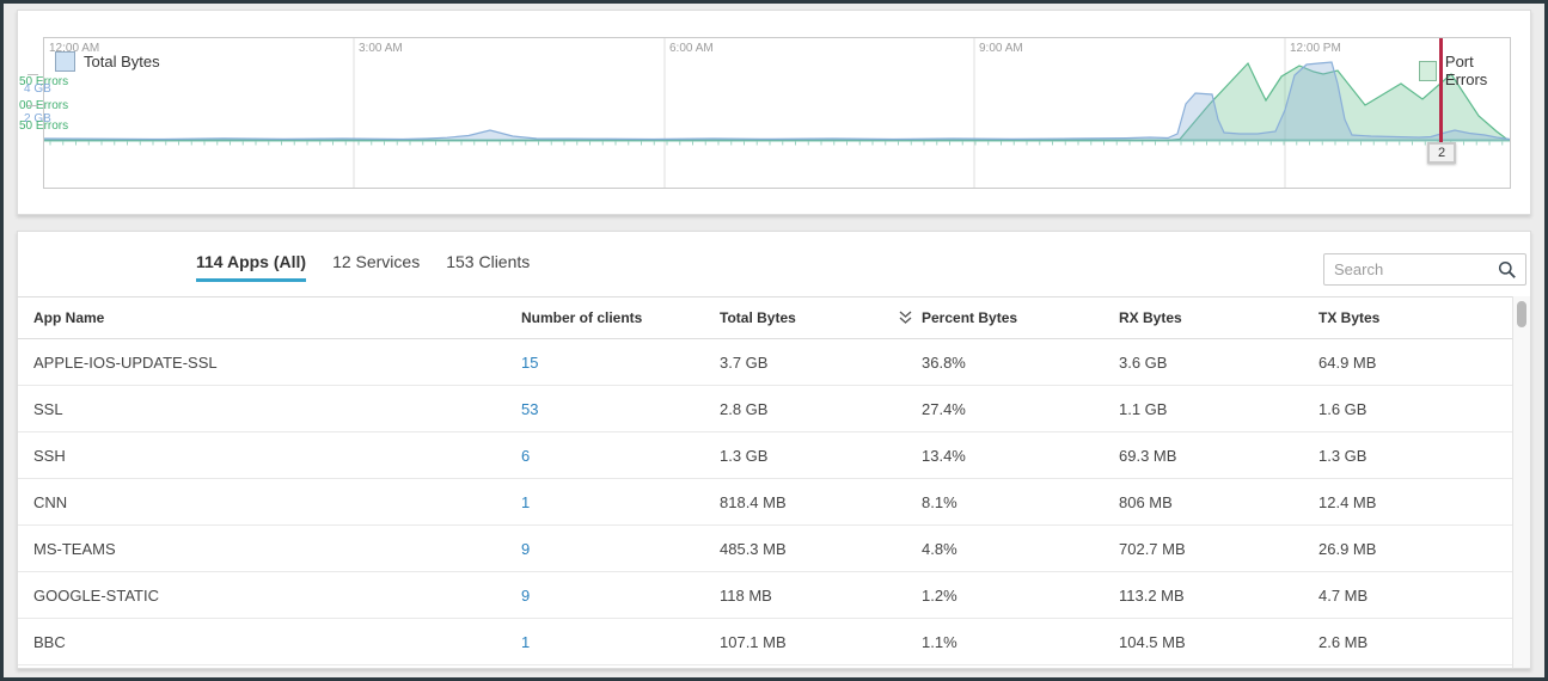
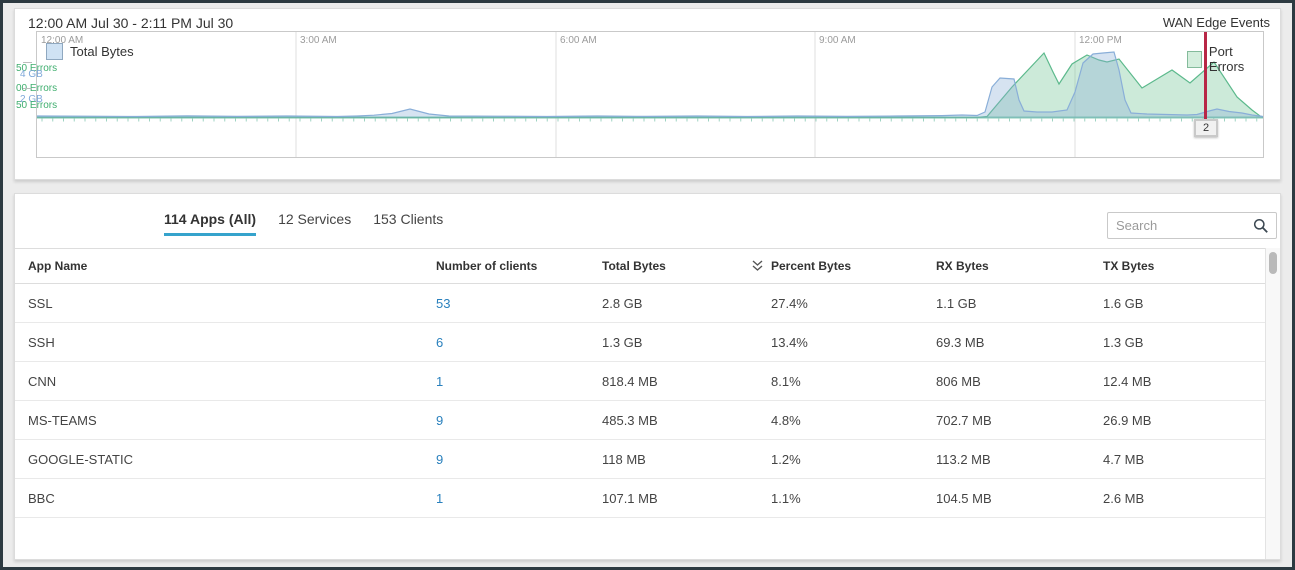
+ 12:00 AM Jul 30 - 2:11 PM Jul 30
+ WAN Edge Events
  12:00 AM
  3:00 AM
  6:00 AM
  9:00 AM
  12:00 PM
  50 Errors
  4 GB
  0 Errors
  2 GB
  50 Errors
  Total Bytes
  Port Errors
  2
  114 Apps (All)
  12 Services
  153 Clients
  Search
  App Name
  Number of clients
  Total Bytes
  Percent Bytes
  RX Bytes
  TX Bytes
- APPLE-IOS-UPDATE-SSL
- 15
- 3.7 GB
- 36.8%
- 3.6 GB
- 64.9 MB
  SSL
  53
  2.8 GB
  27.4%
  1.1 GB
  1.6 GB
  SSH
  6
  1.3 GB
  13.4%
  69.3 MB
  1.3 GB
  CNN
  1
  818.4 MB
  8.1%
  806 MB
  12.4 MB
  MS-TEAMS
  9
  485.3 MB
  4.8%
  702.7 MB
  26.9 MB
  GOOGLE-STATIC
  9
  118 MB
  1.2%
  113.2 MB
  4.7 MB
  BBC
  1
  107.1 MB
  1.1%
  104.5 MB
  2.6 MB
